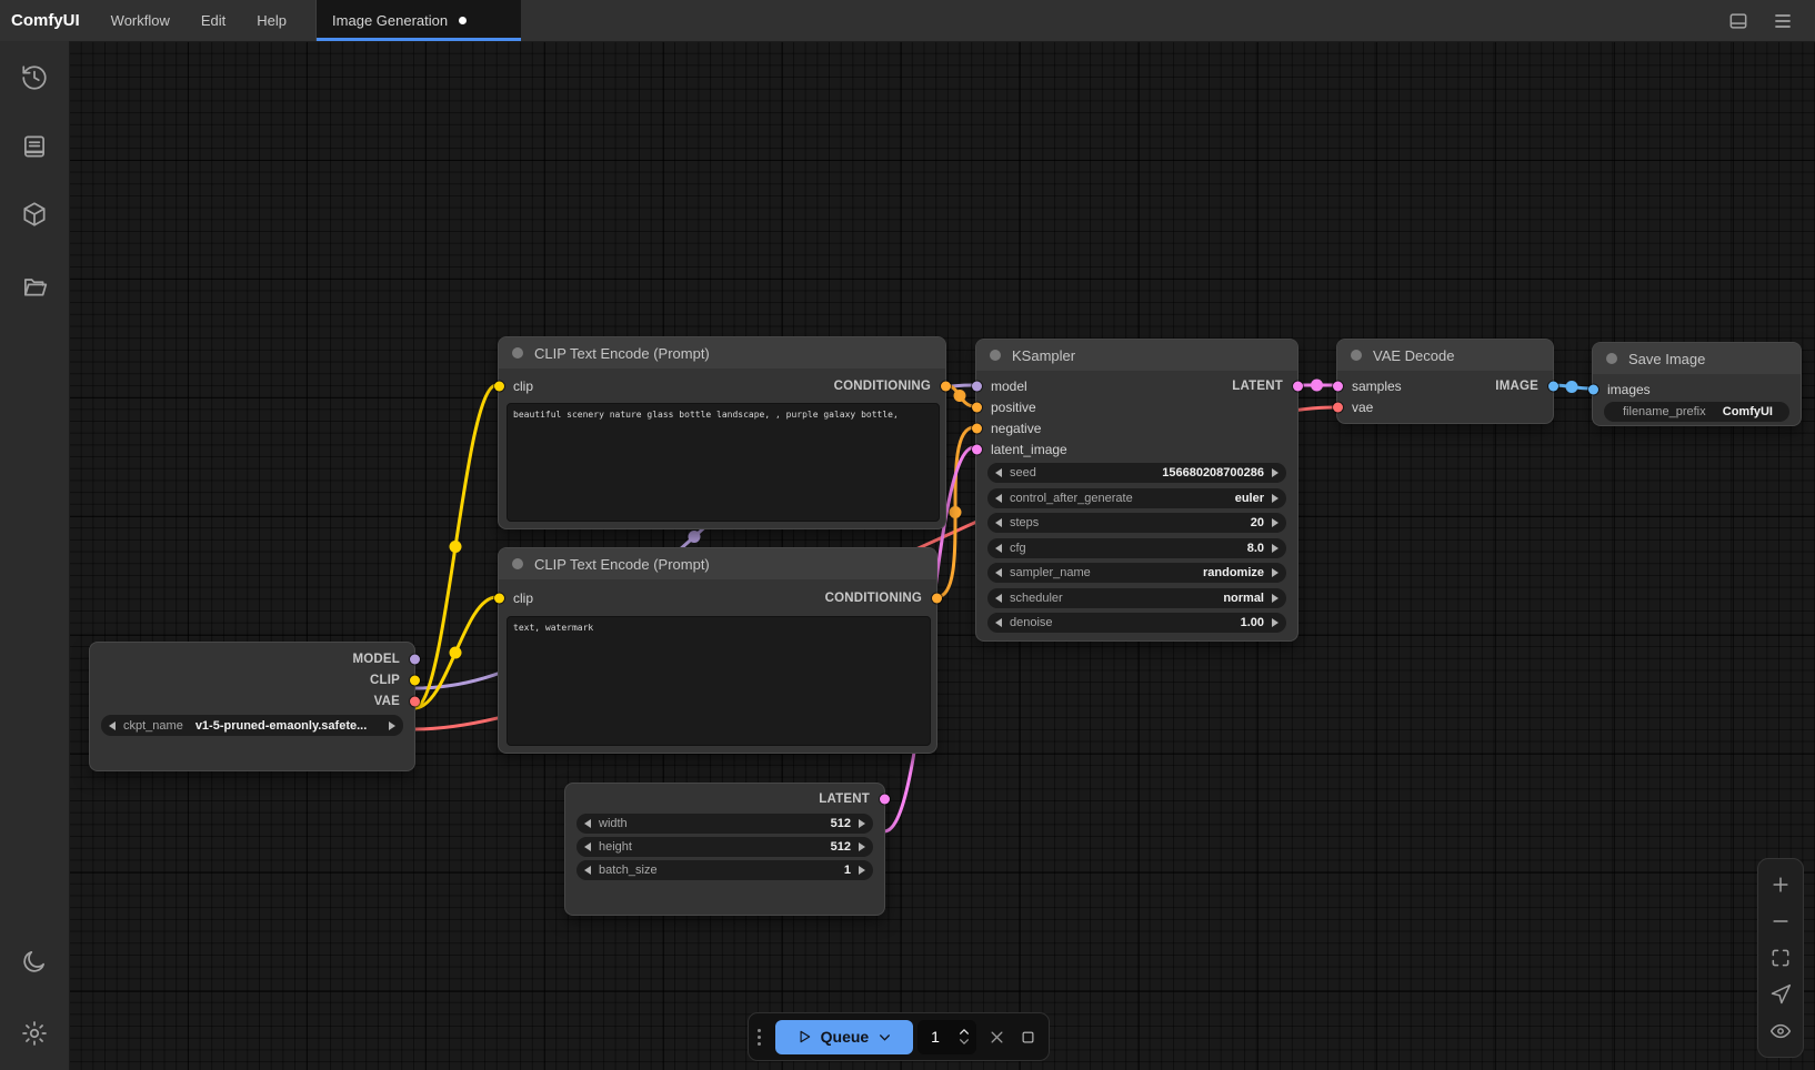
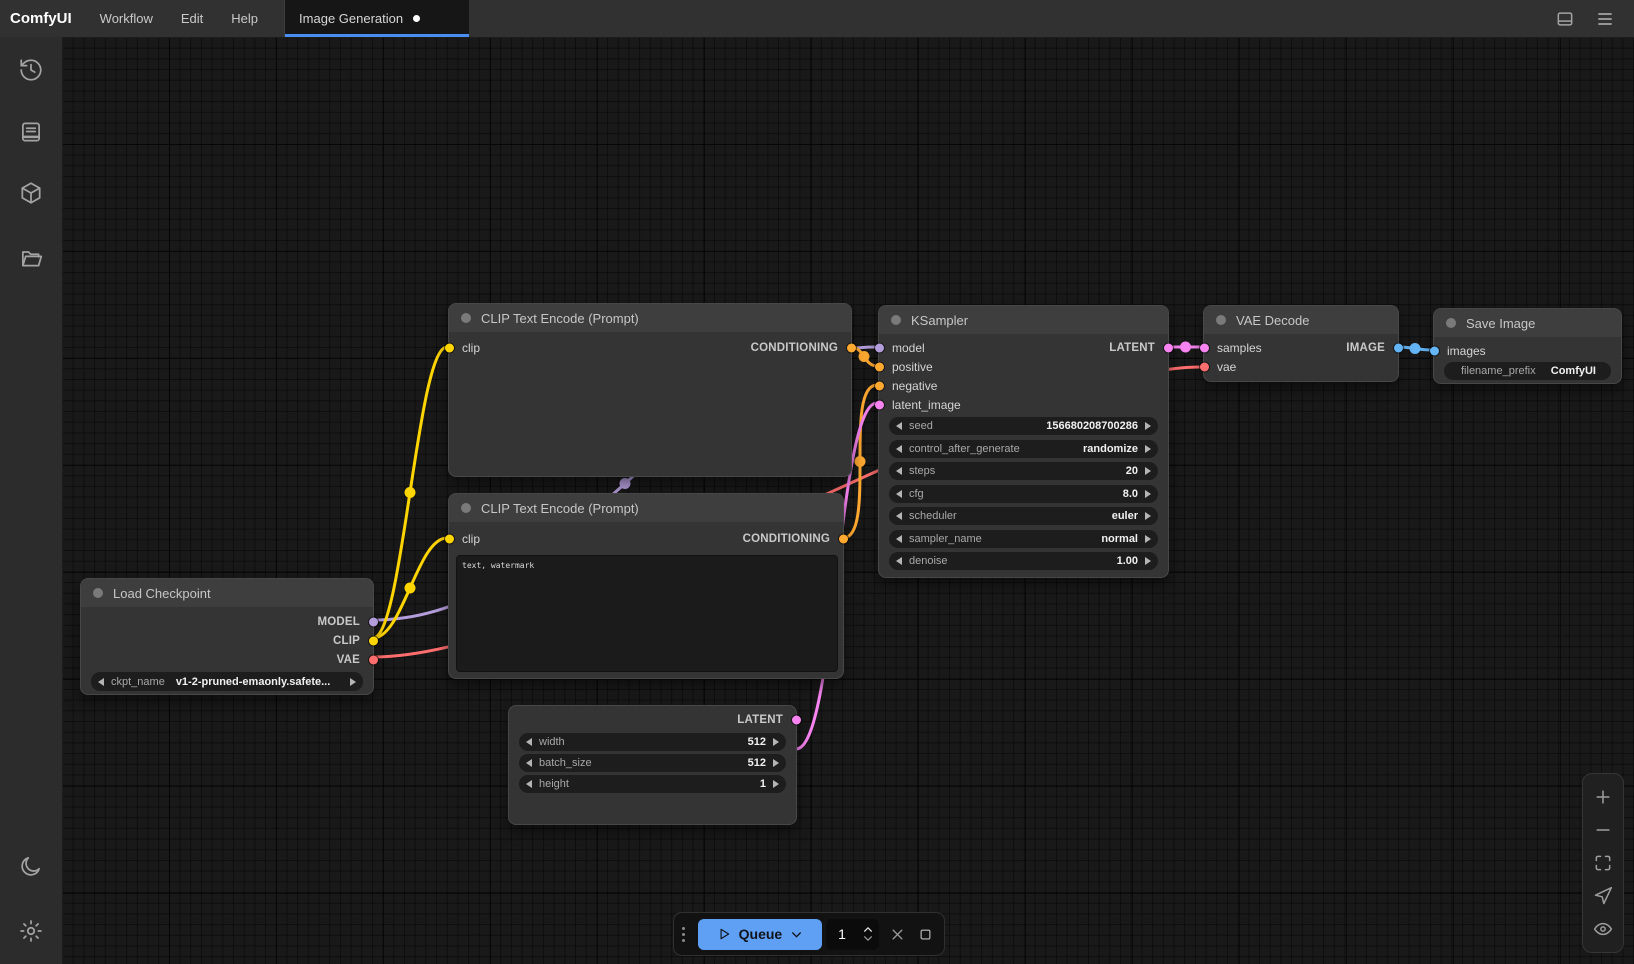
+ Load Checkpoint
  MODEL
  CLIP
  VAE
  ckpt_name
- v1-5-pruned-emaonly.safete...
+ v1-2-pruned-emaonly.safete...
  CLIP Text Encode (Prompt)
  clip
  CONDITIONING
- beautiful scenery nature glass bottle landscape, , purple galaxy bottle,
  CLIP Text Encode (Prompt)
  clip
  CONDITIONING
  text, watermark
  LATENT
  width
  512
- height
+ batch_size
  512
- batch_size
+ height
  1
  KSampler
  model
  LATENT
  positive
  negative
  latent_image
  seed
  156680208700286
  control_after_generate
- euler
+ randomize
  steps
  20
  cfg
  8.0
- sampler_name
+ scheduler
- randomize
+ euler
- scheduler
+ sampler_name
  normal
  denoise
  1.00
  VAE Decode
  samples
  IMAGE
  vae
  Save Image
  images
  filename_prefix
  ComfyUI
  ComfyUI
  Workflow
  Edit
  Help
  Image Generation
  Queue
  1
